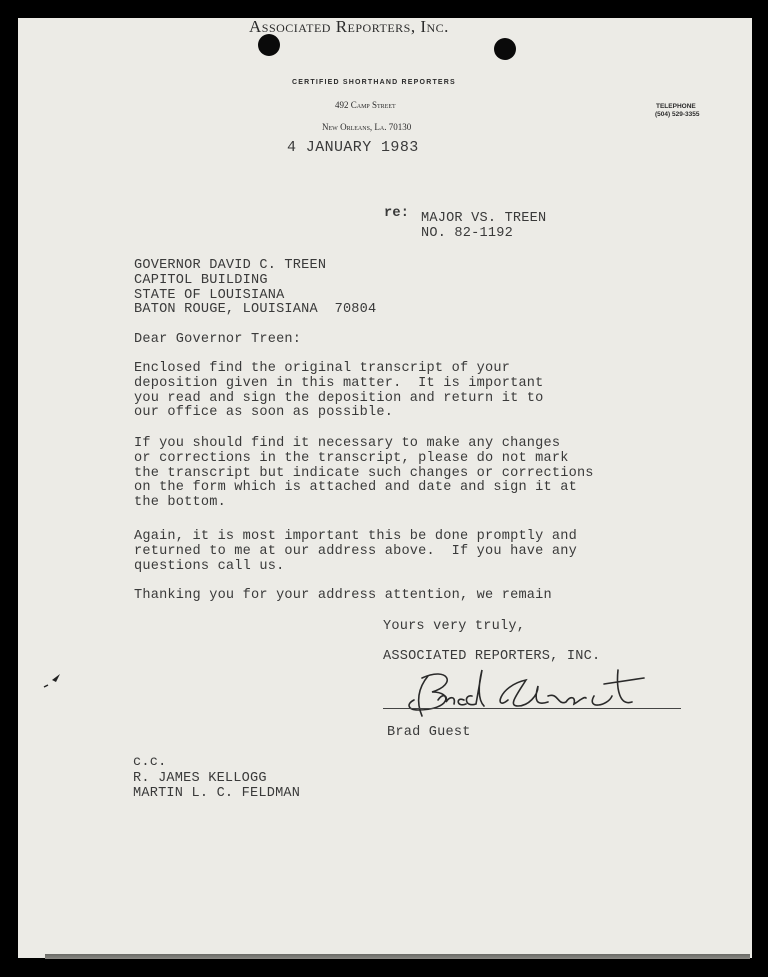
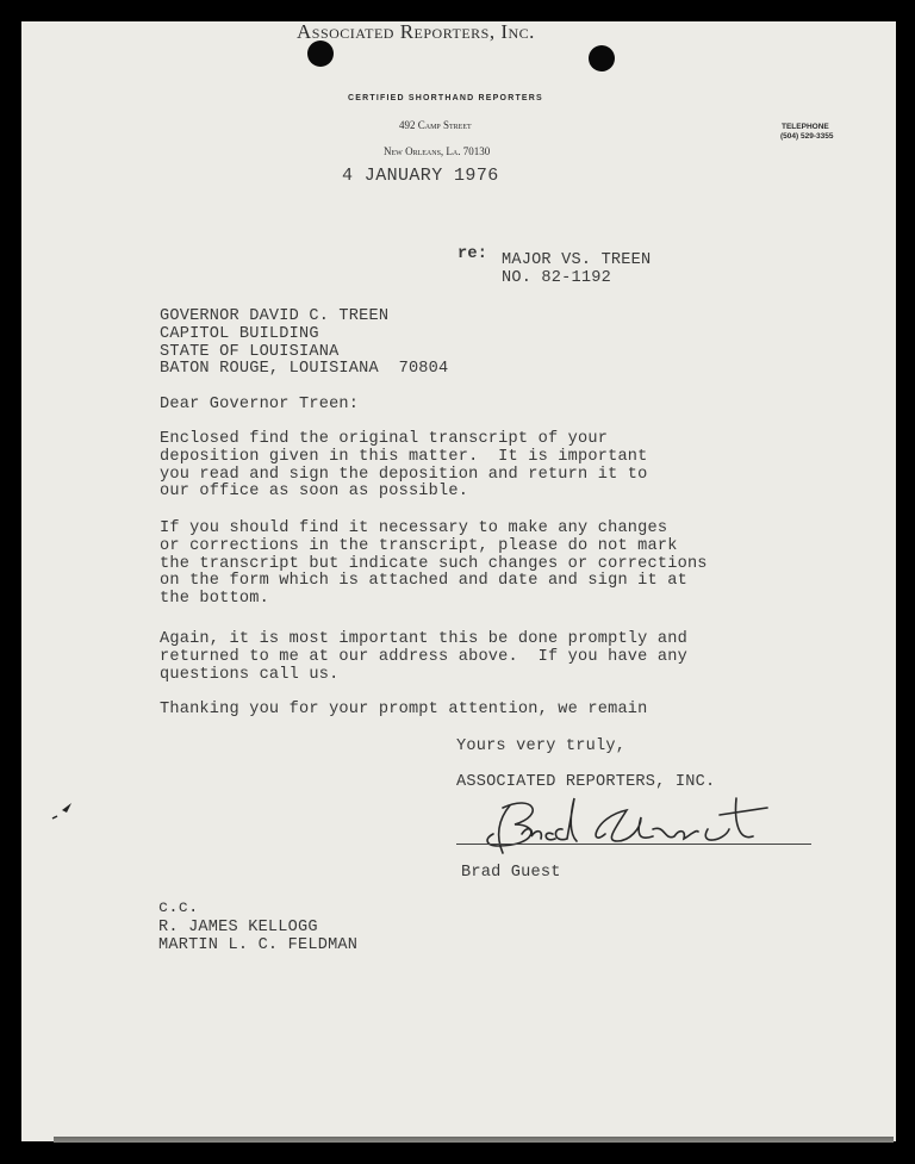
  Associated Reporters, Inc.
  492 Camp Street
  New Orleans, La. 70130
- 4 JANUARY 1983
+ 4 JANUARY 1976
  re:
  MAJOR VS. TREEN
  NO. 82-1192
  GOVERNOR DAVID C. TREEN
  CAPITOL BUILDING
  STATE OF LOUISIANA
  BATON ROUGE, LOUISIANA 70804
  Dear Governor Treen:
  Enclosed find the original transcript of your
  deposition given in this matter. It is important
  you read and sign the deposition and return it to
  our office as soon as possible.
  If you should find it necessary to make any changes
  or corrections in the transcript, please do not mark
  the transcript but indicate such changes or corrections
  on the form which is attached and date and sign it at
  the bottom.
  Again, it is most important this be done promptly and
  returned to me at our address above. If you have any
  questions call us.
- Thanking you for your address attention, we remain
+ Thanking you for your prompt attention, we remain
  Yours very truly,
  ASSOCIATED REPORTERS, INC.
  Brad Guest
  c.c.
  R. JAMES KELLOGG
  MARTIN L. C. FELDMAN
